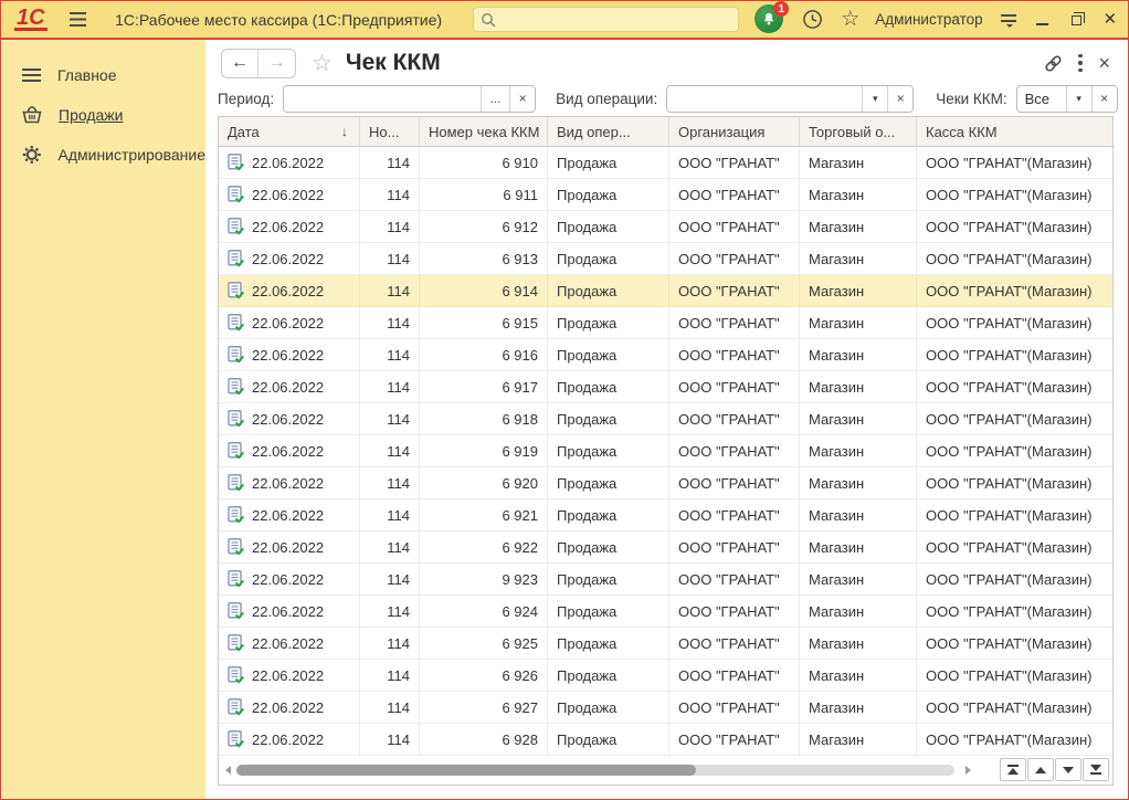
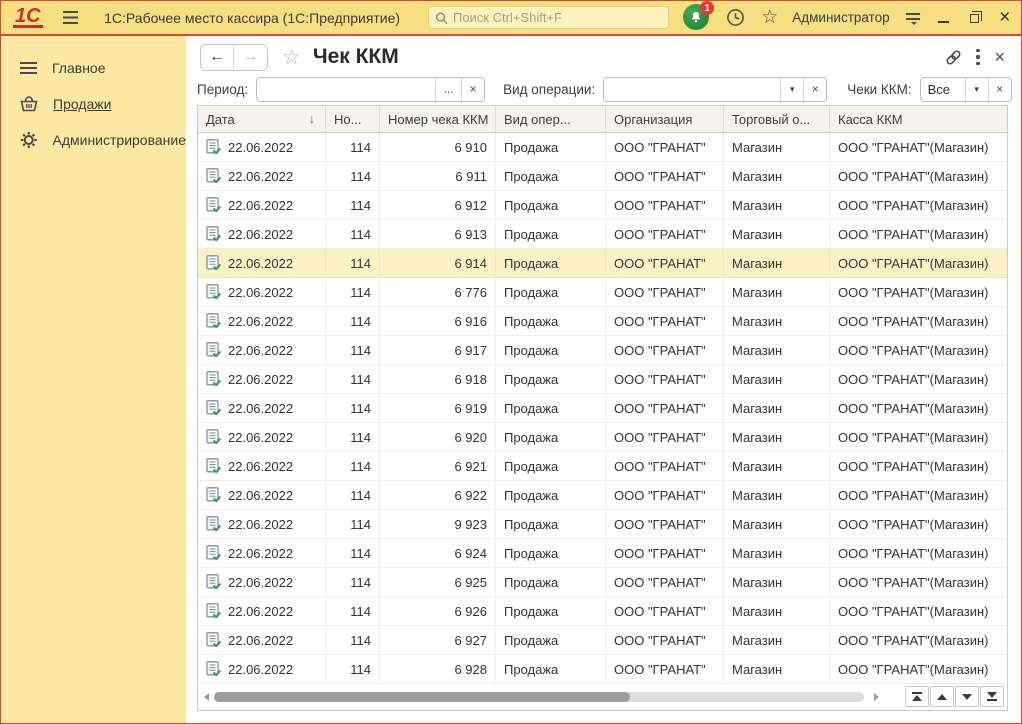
  1С
  1С:Рабочее место кассира (1С:Предприятие)
+ Поиск Ctrl+Shift+F
  1
  ☆
  Администратор
  ×
  Главное
  Продажи
  Администрирование
  ←
  →
  ☆
  Чек ККМ
  ×
  Период:
  ...
  ×
  Вид операции:
  ▾
  ×
  Чеки ККМ:
  Все
  ▾
  ×
  Дата
  ↓
  Но...
  Номер чека ККМ
  Вид опер...
  Организация
  Торговый о...
  Касса ККМ
  22.06.2022
  114
  6 910
  Продажа
  ООО "ГРАНАТ"
  Магазин
  ООО "ГРАНАТ"(Магазин)
  22.06.2022
  114
  6 911
  Продажа
  ООО "ГРАНАТ"
  Магазин
  ООО "ГРАНАТ"(Магазин)
  22.06.2022
  114
  6 912
  Продажа
  ООО "ГРАНАТ"
  Магазин
  ООО "ГРАНАТ"(Магазин)
  22.06.2022
  114
  6 913
  Продажа
  ООО "ГРАНАТ"
  Магазин
  ООО "ГРАНАТ"(Магазин)
  22.06.2022
  114
  6 914
  Продажа
  ООО "ГРАНАТ"
  Магазин
  ООО "ГРАНАТ"(Магазин)
  22.06.2022
  114
- 6 915
+ 6 776
  Продажа
  ООО "ГРАНАТ"
  Магазин
  ООО "ГРАНАТ"(Магазин)
  22.06.2022
  114
  6 916
  Продажа
  ООО "ГРАНАТ"
  Магазин
  ООО "ГРАНАТ"(Магазин)
  22.06.2022
  114
  6 917
  Продажа
  ООО "ГРАНАТ"
  Магазин
  ООО "ГРАНАТ"(Магазин)
  22.06.2022
  114
  6 918
  Продажа
  ООО "ГРАНАТ"
  Магазин
  ООО "ГРАНАТ"(Магазин)
  22.06.2022
  114
  6 919
  Продажа
  ООО "ГРАНАТ"
  Магазин
  ООО "ГРАНАТ"(Магазин)
  22.06.2022
  114
  6 920
  Продажа
  ООО "ГРАНАТ"
  Магазин
  ООО "ГРАНАТ"(Магазин)
  22.06.2022
  114
  6 921
  Продажа
  ООО "ГРАНАТ"
  Магазин
  ООО "ГРАНАТ"(Магазин)
  22.06.2022
  114
  6 922
  Продажа
  ООО "ГРАНАТ"
  Магазин
  ООО "ГРАНАТ"(Магазин)
  22.06.2022
  114
  9 923
  Продажа
  ООО "ГРАНАТ"
  Магазин
  ООО "ГРАНАТ"(Магазин)
  22.06.2022
  114
  6 924
  Продажа
  ООО "ГРАНАТ"
  Магазин
  ООО "ГРАНАТ"(Магазин)
  22.06.2022
  114
  6 925
  Продажа
  ООО "ГРАНАТ"
  Магазин
  ООО "ГРАНАТ"(Магазин)
  22.06.2022
  114
  6 926
  Продажа
  ООО "ГРАНАТ"
  Магазин
  ООО "ГРАНАТ"(Магазин)
  22.06.2022
  114
  6 927
  Продажа
  ООО "ГРАНАТ"
  Магазин
  ООО "ГРАНАТ"(Магазин)
  22.06.2022
  114
  6 928
  Продажа
  ООО "ГРАНАТ"
  Магазин
  ООО "ГРАНАТ"(Магазин)
